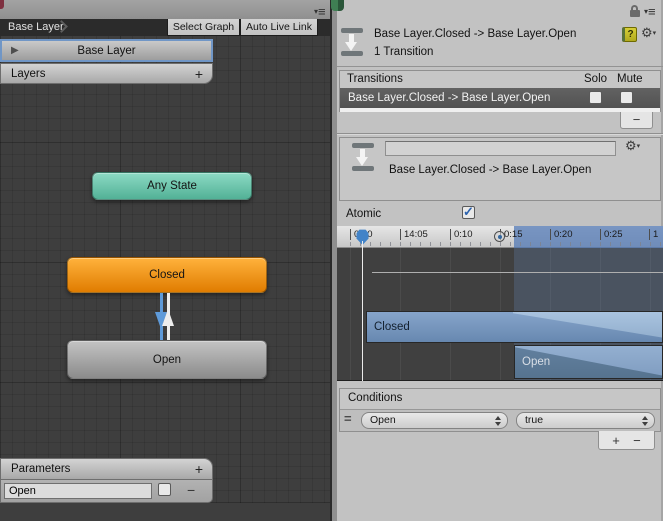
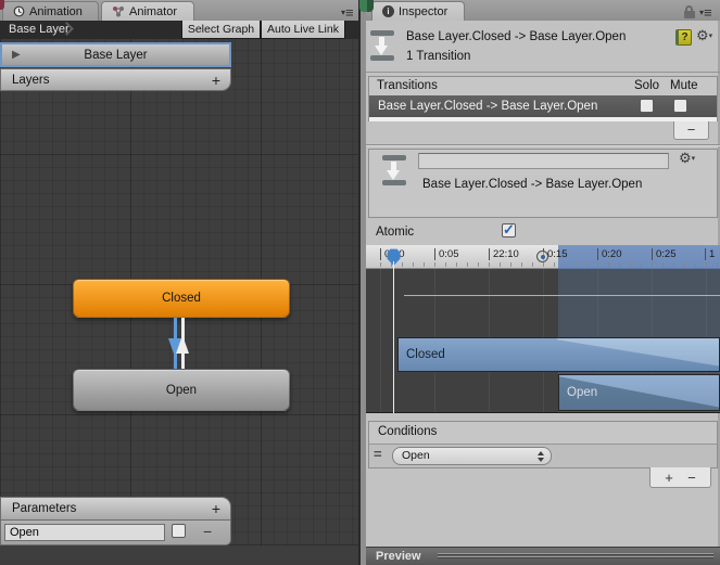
+ Animation
+ Animator
  ▾≡
  Base Layer
  Select Graph
  Auto Live Link
  ▶
  Base Layer
  Layers
  +
- Any State
  Closed
  Open
  Parameters
  +
  Open
  −
+ i
+ Inspector
  ▾≡
  Base Layer.Closed -> Base Layer.Open
  1 Transition
  ?
  Transitions
  Solo
  Mute
  Base Layer.Closed -> Base Layer.Open
  −
  Base Layer.Closed -> Base Layer.Open
  Atomic
  Closed
  Open
- 14:05
+ 0:05
- 0:10
+ 22:10
  0:15
  0:20
  0:25
  1
  Conditions
  =
  Open
- true
  +
  −
+ Preview
